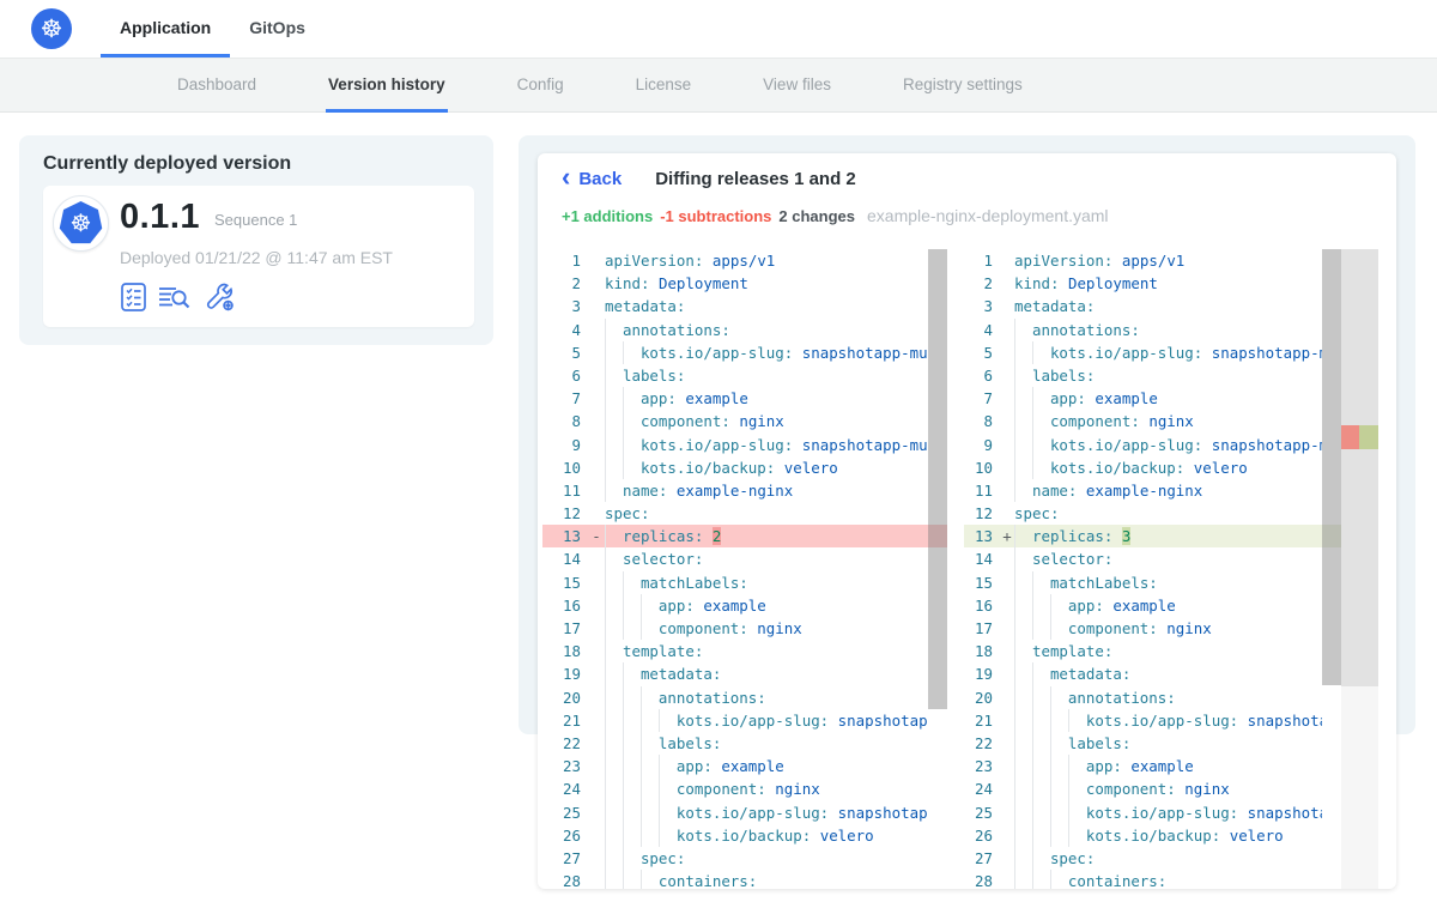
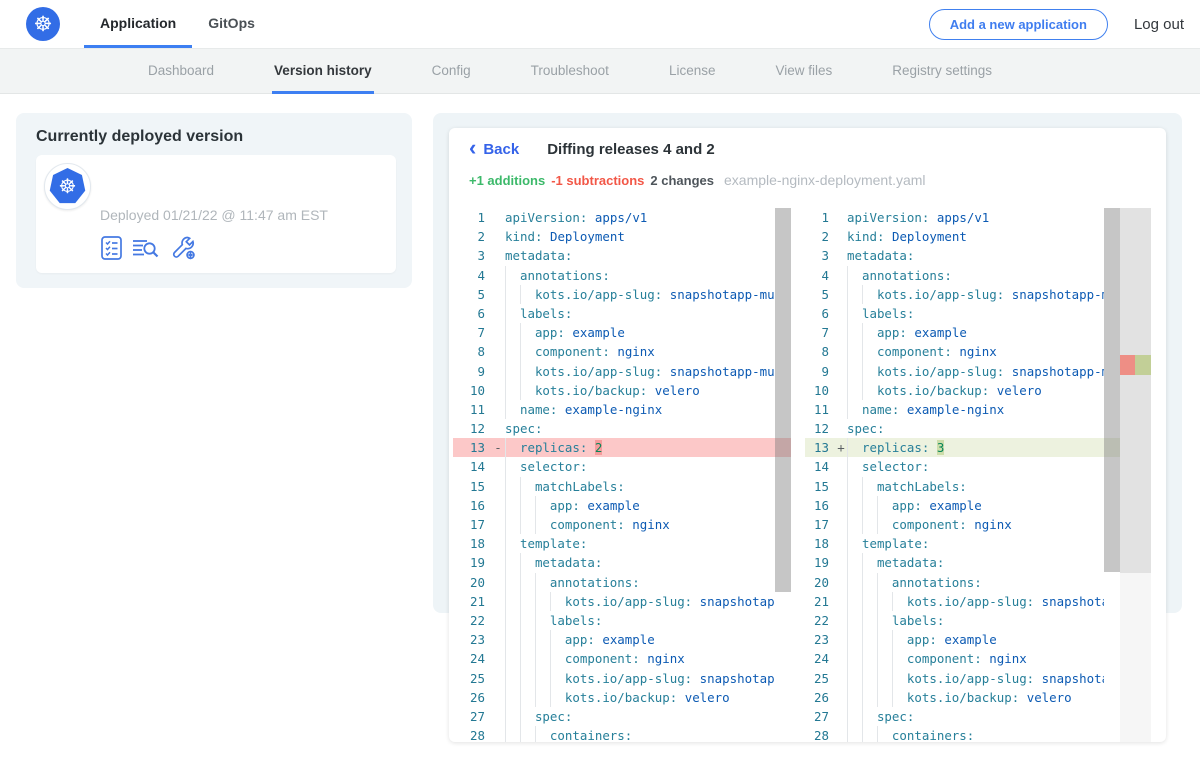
  ☸
  Application
  GitOps
+ Add a new application
+ Log out
  Dashboard
  Version history
  Config
+ Troubleshoot
  License
  View files
  Registry settings
  Currently deployed version
  ☸
- 0.1.1
- Sequence 1
  Deployed 01/21/22 @ 11:47 am EST
  ‹
  Back
- Diffing releases 1 and 2
+ Diffing releases 4 and 2
  +1 additions
  -1 subtractions
  2 changes
  example-nginx-deployment.yaml
  1
  apiVersion: apps/v1
  2
  kind: Deployment
  3
  metadata:
  4
  annotations:
  5
  kots.io/app-slug: snapshotapp-mu
  6
  labels:
  7
  app: example
  8
  component: nginx
  9
  kots.io/app-slug: snapshotapp-mu
  10
  kots.io/backup: velero
  11
  name: example-nginx
  12
  spec:
  13
  -
  replicas: 2
  14
  selector:
  15
  matchLabels:
  16
  app: example
  17
  component: nginx
  18
  template:
  19
  metadata:
  20
  annotations:
  21
  kots.io/app-slug: snapshotap
  22
  labels:
  23
  app: example
  24
  component: nginx
  25
  kots.io/app-slug: snapshotap
  26
  kots.io/backup: velero
  27
  spec:
  28
  containers:
  1
  apiVersion: apps/v1
  2
  kind: Deployment
  3
  metadata:
  4
  annotations:
  5
  kots.io/app-slug: snapshotapp-
  6
  labels:
  7
  app: example
  8
  component: nginx
  9
  kots.io/app-slug: snapshotapp-
  10
  kots.io/backup: velero
  11
  name: example-nginx
  12
  spec:
  13
  +
  replicas: 3
  14
  selector:
  15
  matchLabels:
  16
  app: example
  17
  component: nginx
  18
  template:
  19
  metadata:
  20
  annotations:
  21
  kots.io/app-slug: snapshot
  22
  labels:
  23
  app: example
  24
  component: nginx
  25
  kots.io/app-slug: snapshot
  26
  kots.io/backup: velero
  27
  spec:
  28
  containers:
